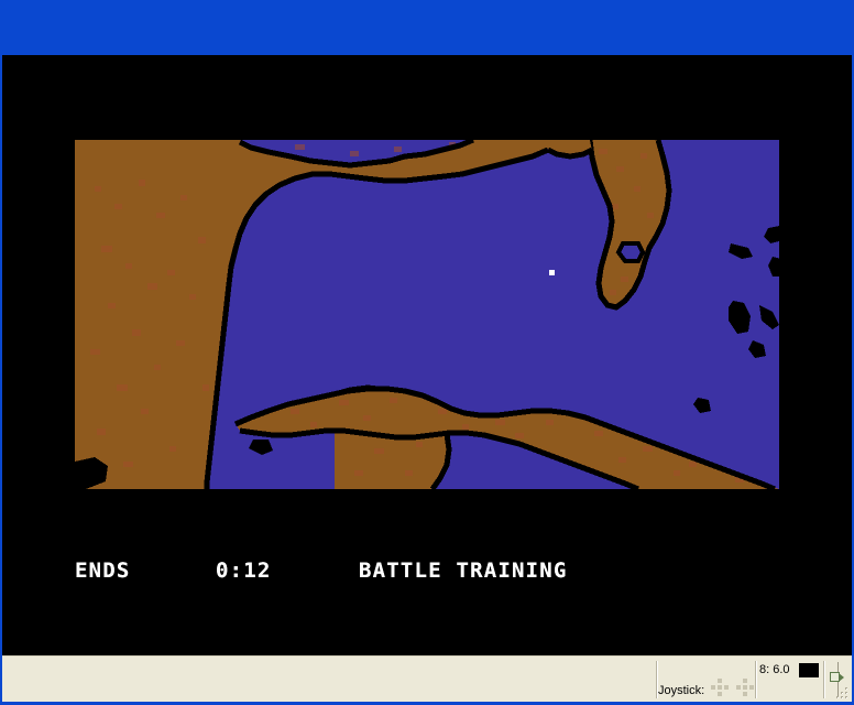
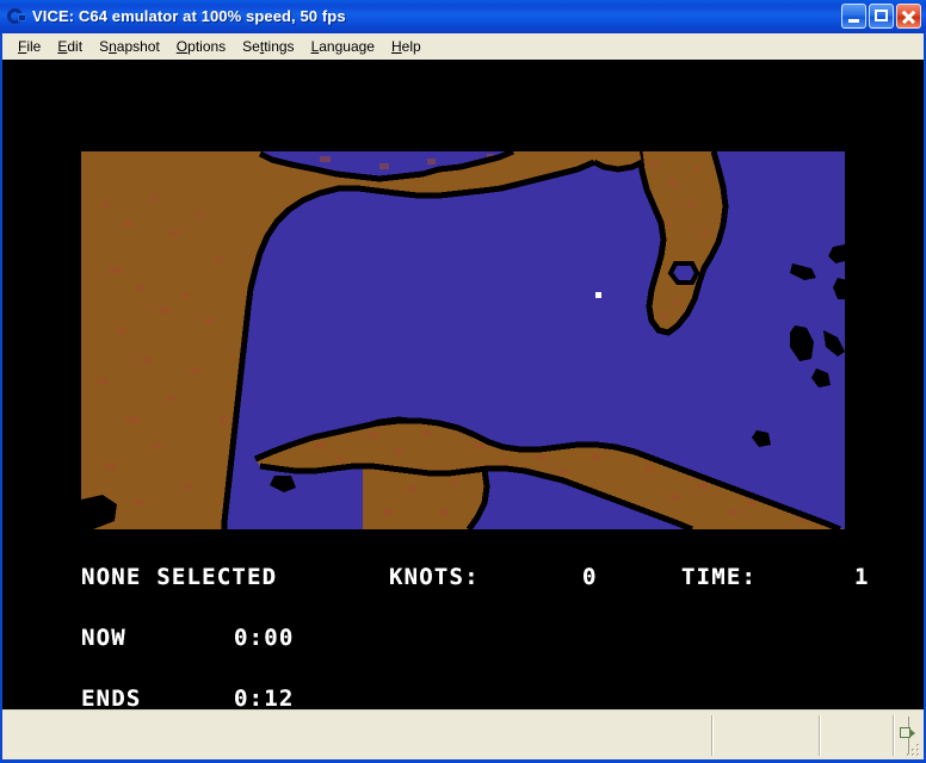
+ VICE: C64 emulator at 100% speed, 50 fps
+ File
+ Edit
+ Snapshot
+ Options
+ Settings
+ Language
+ Help
+ NONE SELECTED
+ KNOTS:
+ 0
+ TIME:
+ 1
+ NOW
+ 0:00
  ENDS
  0:12
- BATTLE TRAINING
- Joystick:
- 8: 6.0
